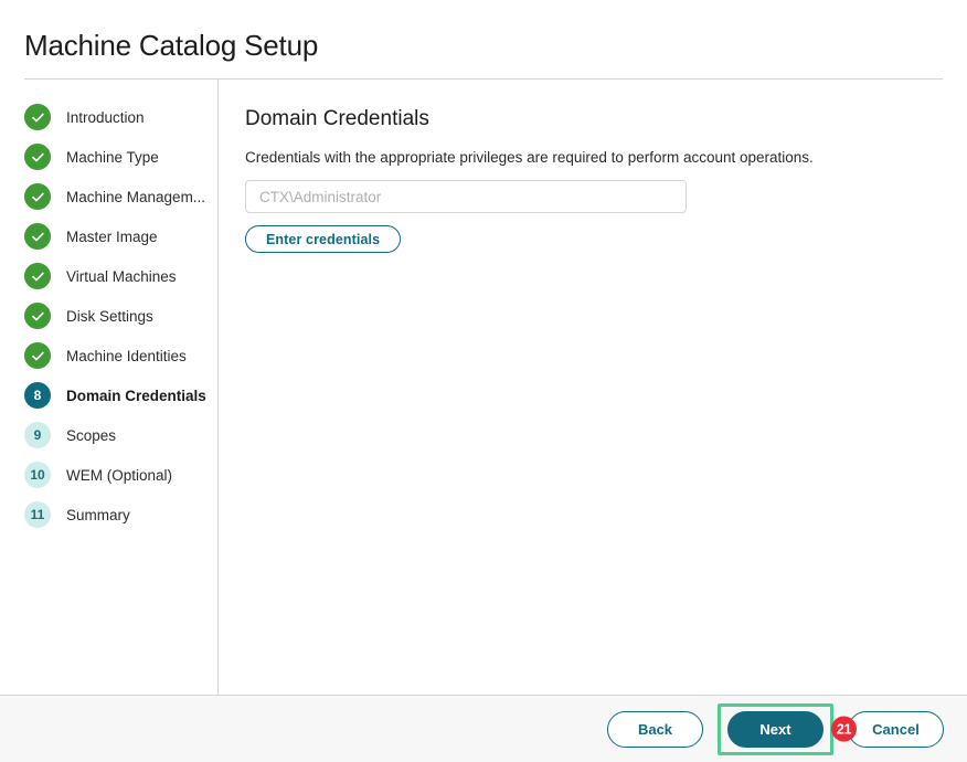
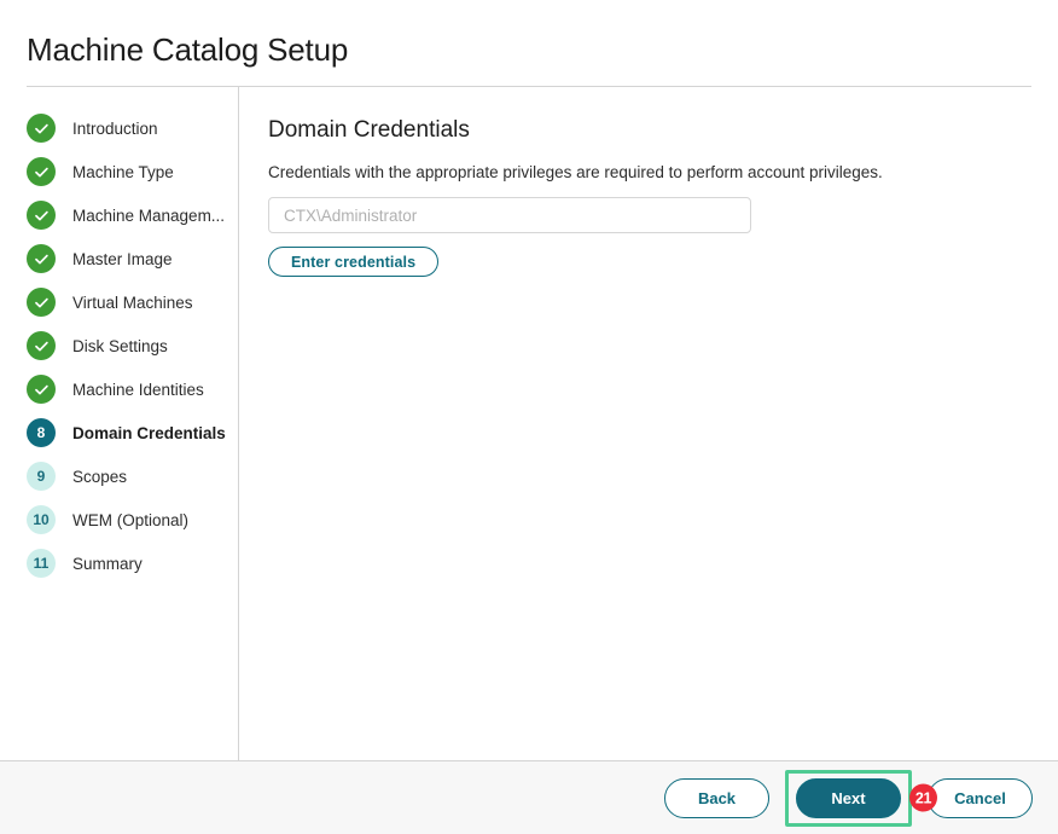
  Machine Catalog Setup
  Introduction
  Machine Type
  Machine Managem...
  Master Image
  Virtual Machines
  Disk Settings
  Machine Identities
  8
  Domain Credentials
  9
  Scopes
  10
  WEM (Optional)
  11
  Summary
  Domain Credentials
- Credentials with the appropriate privileges are required to perform account operations.
+ Credentials with the appropriate privileges are required to perform account privileges.
  CTX\Administrator
  Enter credentials
  Back
  Next
  21
  Cancel
